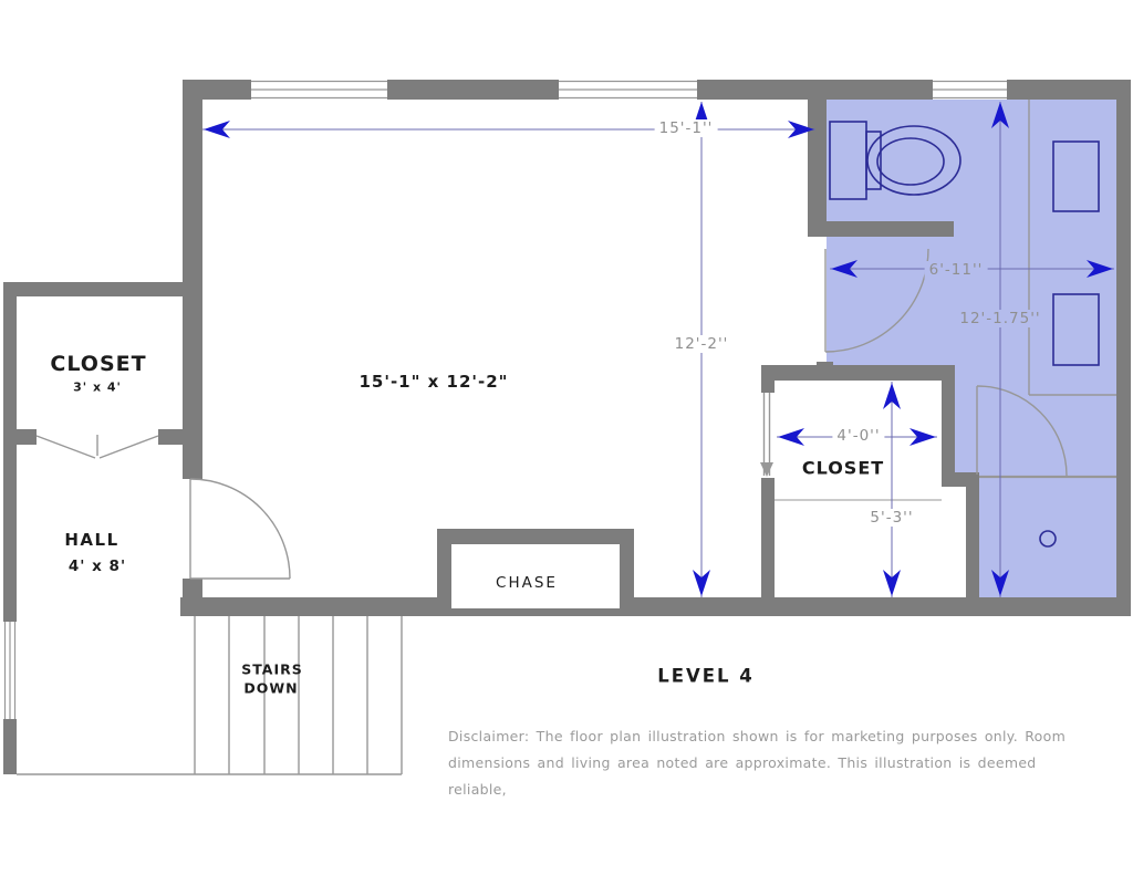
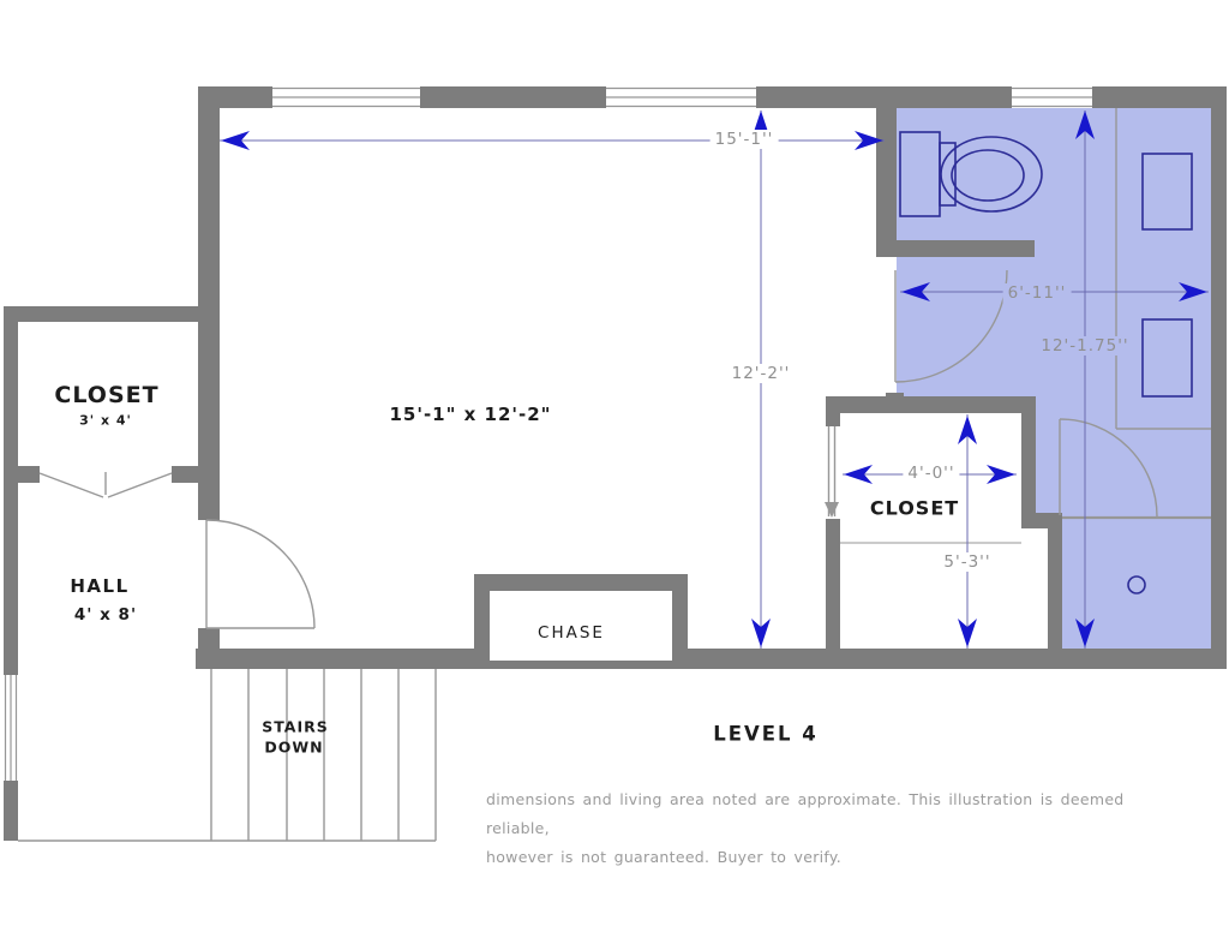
  CLOSET
  3' x 4'
  15'-1" x 12'-2"
  HALL
  4' x 8'
  STAIRS
  DOWN
  CHASE
  CLOSET
  LEVEL 4
  15'-1''
  12'-2''
  6'-11''
  12'-1.75''
  4'-0''
  5'-3''
- Disclaimer: The floor plan illustration shown is for marketing purposes only. Room
  dimensions and living area noted are approximate. This illustration is deemed reliable,
+ however is not guaranteed. Buyer to verify.
